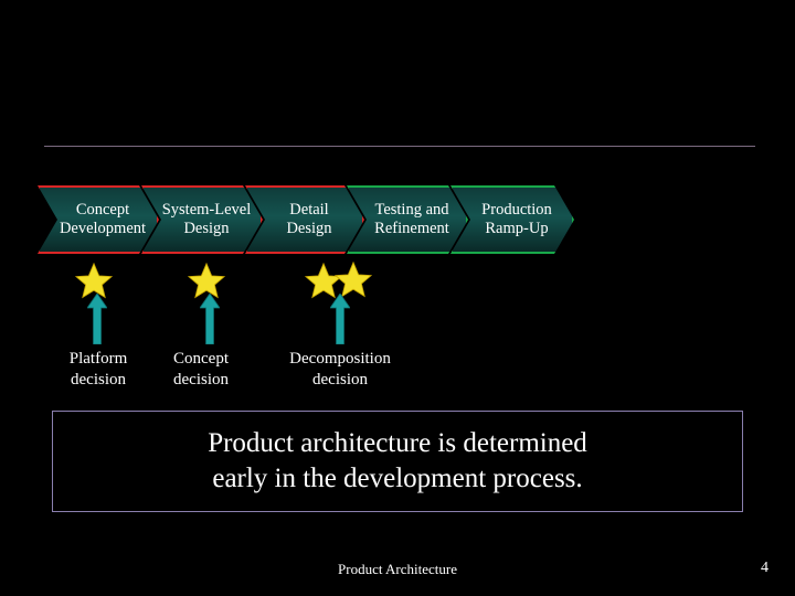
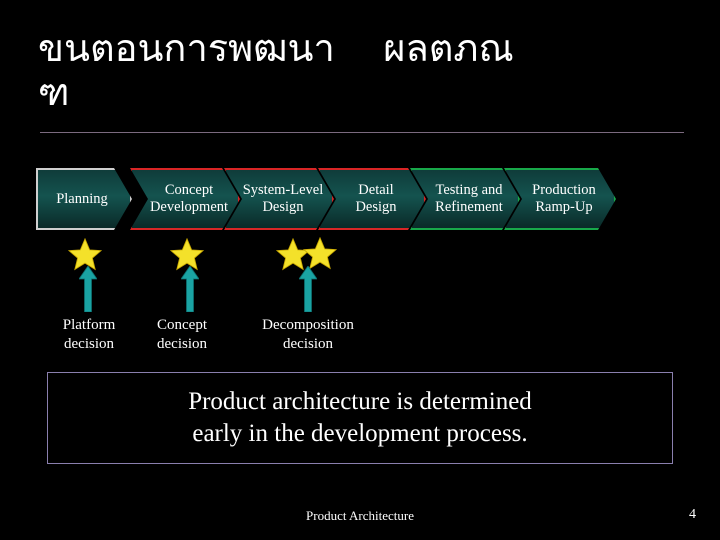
+ ขนตอนการพฒนา ผลตภณ
+ ฑ
+ Planning
  Concept
  Development
  System-Level
  Design
  Detail
  Design
  Testing and
  Refinement
  Production
  Ramp-Up
  Platform
  decision
  Concept
  decision
  Decomposition
  decision
  Product architecture is determined
  early in the development process.
  Product Architecture
  4
